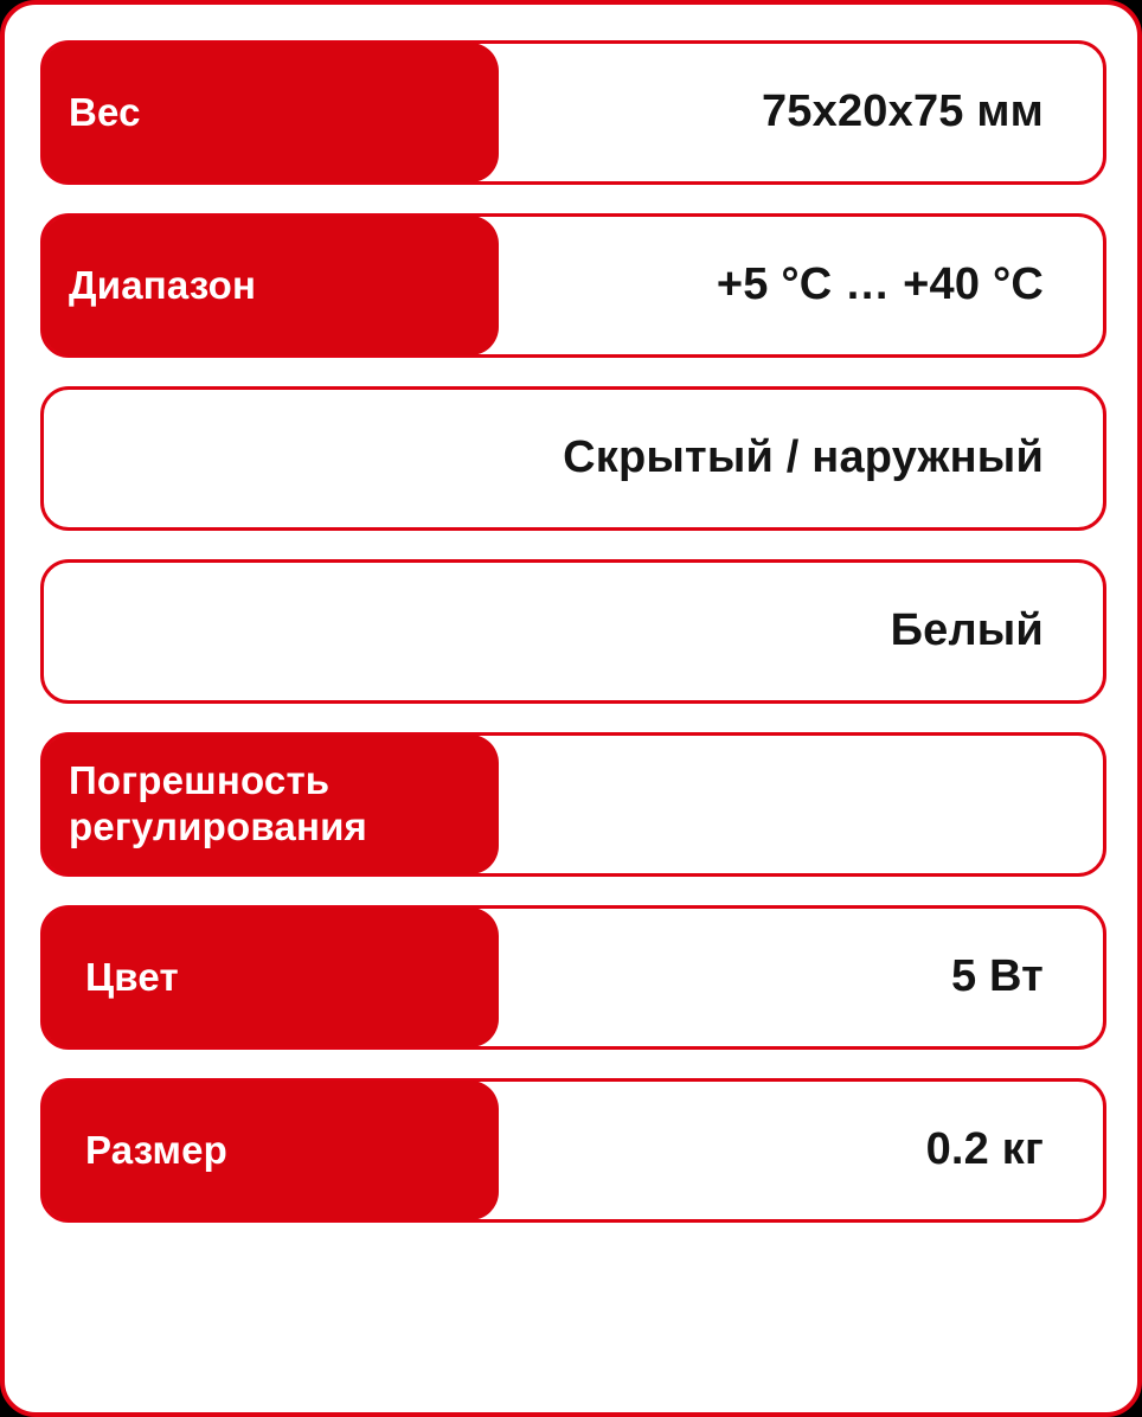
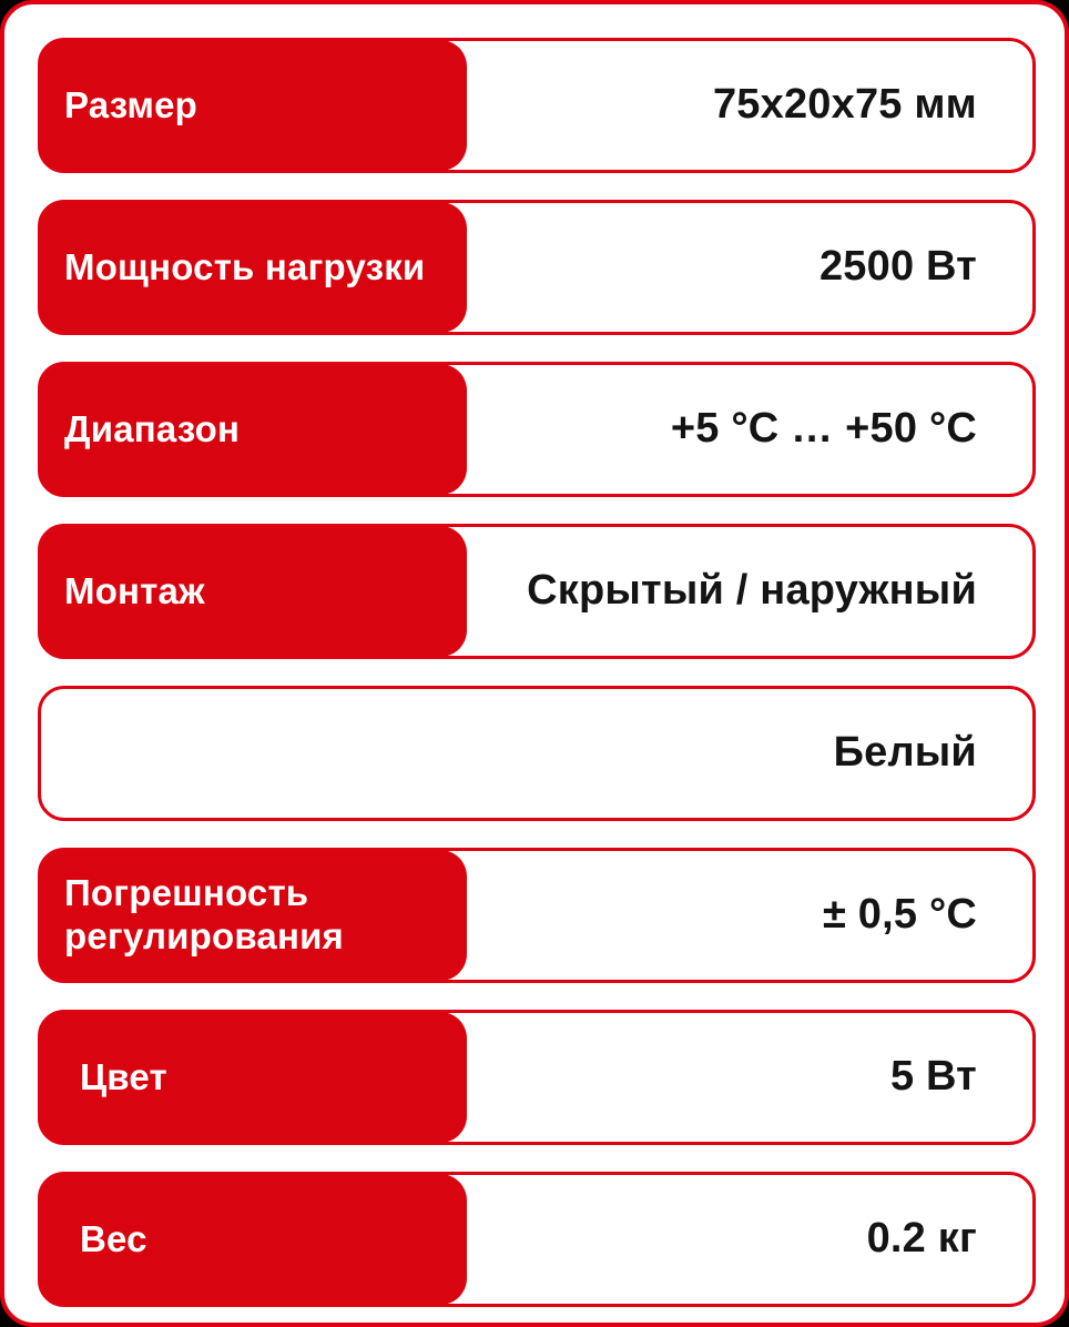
- Вес
+ Размер
  75х20х75 мм
+ Мощность нагрузки
+ 2500 Вт
  Диапазон
- +5 °C … +40 °C
+ +5 °C … +50 °C
+ Монтаж
  Скрытый / наружный
  Белый
  Погрешность регулирования
+ ± 0,5 °C
  Цвет
  5 Вт
- Размер
+ Вес
  0.2 кг
